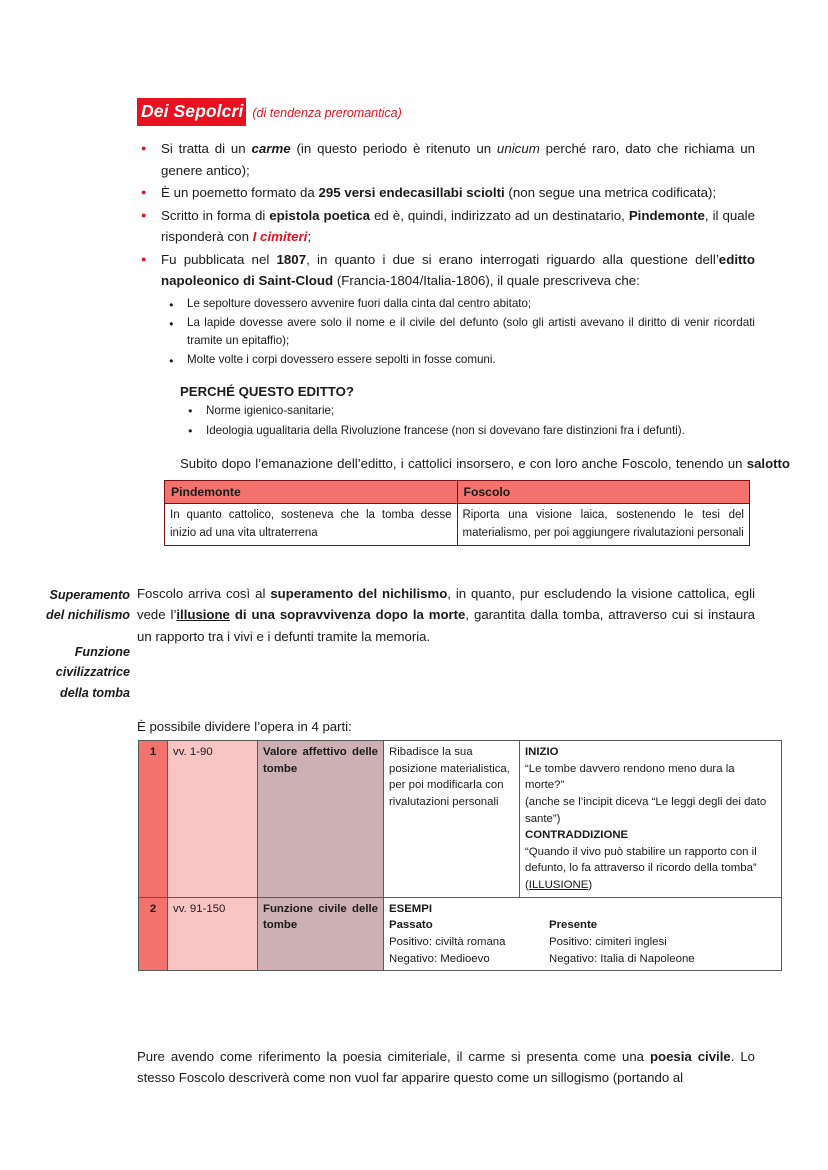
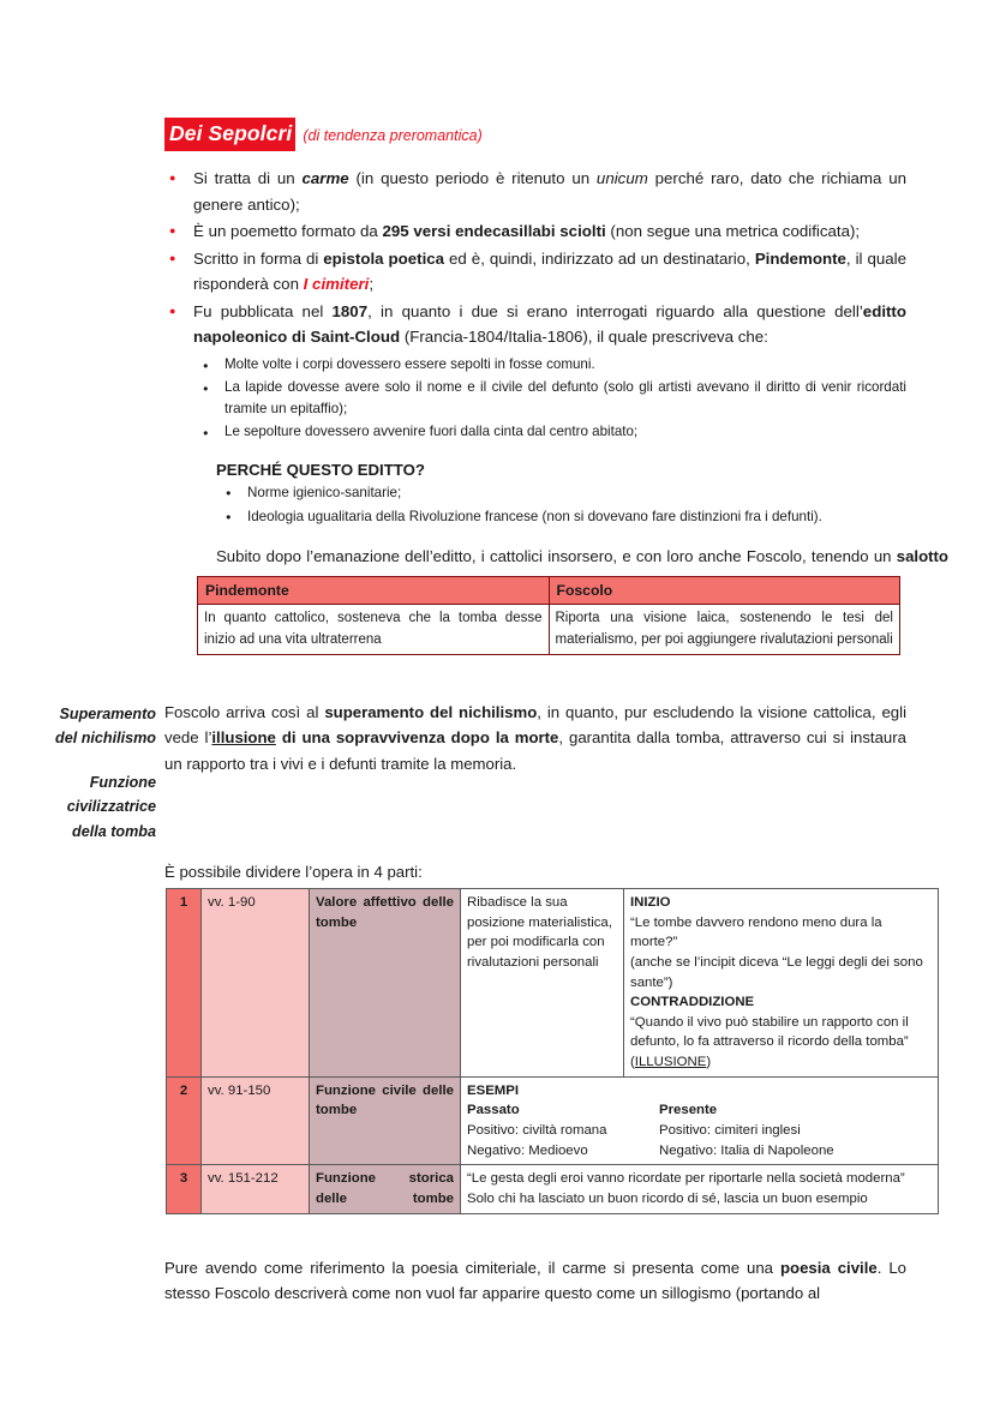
  Dei Sepolcri
  (di tendenza preromantica)
  Si tratta di un carme (in questo periodo è ritenuto un unicum perché raro, dato che richiama un genere antico);
  È un poemetto formato da 295 versi endecasillabi sciolti (non segue una metrica codificata);
  Scritto in forma di epistola poetica ed è, quindi, indirizzato ad un destinatario, Pindemonte, il quale risponderà con I cimiteri;
  Fu pubblicata nel 1807, in quanto i due si erano interrogati riguardo alla questione dell’editto napoleonico di Saint-Cloud (Francia-1804/Italia-1806), il quale prescriveva che:
- Le sepolture dovessero avvenire fuori dalla cinta dal centro abitato;
+ Molte volte i corpi dovessero essere sepolti in fosse comuni.
  La lapide dovesse avere solo il nome e il civile del defunto (solo gli artisti avevano il diritto di venir ricordati tramite un epitaffio);
- Molte volte i corpi dovessero essere sepolti in fosse comuni.
+ Le sepolture dovessero avvenire fuori dalla cinta dal centro abitato;
  PERCHÉ QUESTO EDITTO?
  Norme igienico-sanitarie;
  Ideologia ugualitaria della Rivoluzione francese (non si dovevano fare distinzioni fra i defunti).
  Pindemonte	Foscolo
  In quanto cattolico, sosteneva che la tomba desse inizio ad una vita ultraterrena	Riporta una visione laica, sostenendo le tesi del materialismo, per poi aggiungere rivalutazioni personali
  Superamento
  del nichilismo
  Funzione
  civilizzatrice
  della tomba
  Foscolo arriva così al superamento del nichilismo, in quanto, pur escludendo la visione cattolica, egli vede l’illusione di una sopravvivenza dopo la morte, garantita dalla tomba, attraverso cui si instaura un rapporto tra i vivi e i defunti tramite la memoria.
  È possibile dividere l’opera in 4 parti:
- 1	vv. 1-90	Valore affettivo delle tombe	Ribadisce la sua posizione materialistica, per poi modificarla con rivalutazioni personali	INIZIO“Le tombe davvero rendono meno dura la morte?”(anche se l’incipit diceva “Le leggi degli dei dato sante”)CONTRADDIZIONE“Quando il vivo può stabilire un rapporto con il defunto, lo fa attraverso il ricordo della tomba” (ILLUSIONE)
+ 1	vv. 1-90	Valore affettivo delle tombe	Ribadisce la sua posizione materialistica, per poi modificarla con rivalutazioni personali	INIZIO“Le tombe davvero rendono meno dura la morte?”(anche se l’incipit diceva “Le leggi degli dei sono sante”)CONTRADDIZIONE“Quando il vivo può stabilire un rapporto con il defunto, lo fa attraverso il ricordo della tomba” (ILLUSIONE)
  2	vv. 91-150	Funzione civile delle tombe	ESEMPIPassatoPositivo: civiltà romanaNegativo: MedioevoPresentePositivo: cimiteri inglesiNegativo: Italia di Napoleone
+ 3	vv. 151-212	Funzione storica delle tombe	“Le gesta degli eroi vanno ricordate per riportarle nella società moderna”Solo chi ha lasciato un buon ricordo di sé, lascia un buon esempio
  Pure avendo come riferimento la poesia cimiteriale, il carme si presenta come una poesia civile. Lo stesso Foscolo descriverà come non vuol far apparire questo come un sillogismo (portando al
